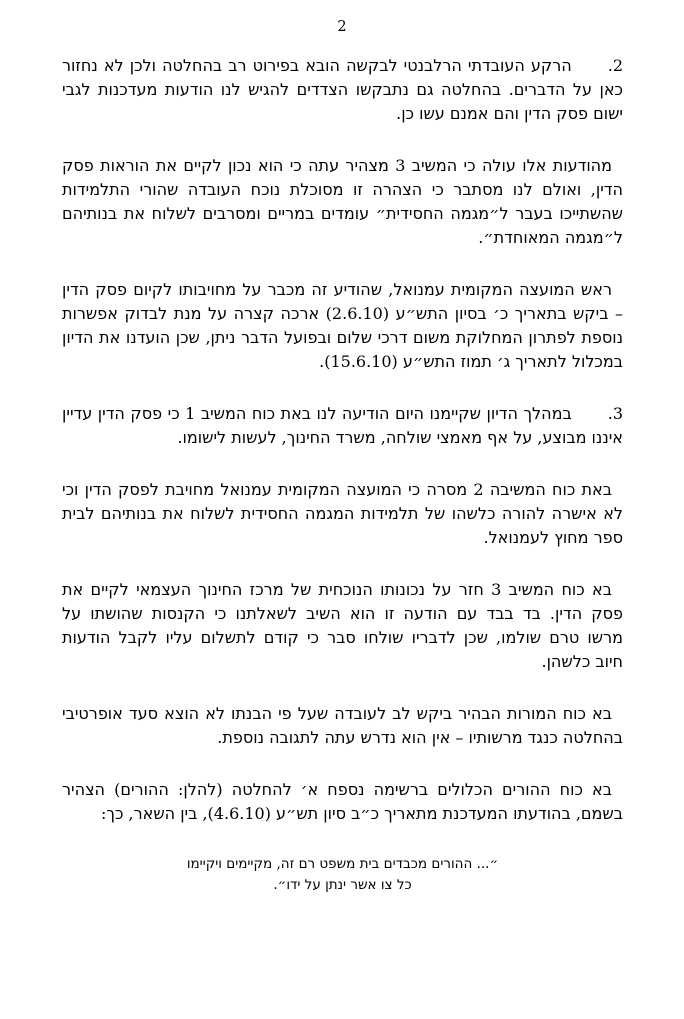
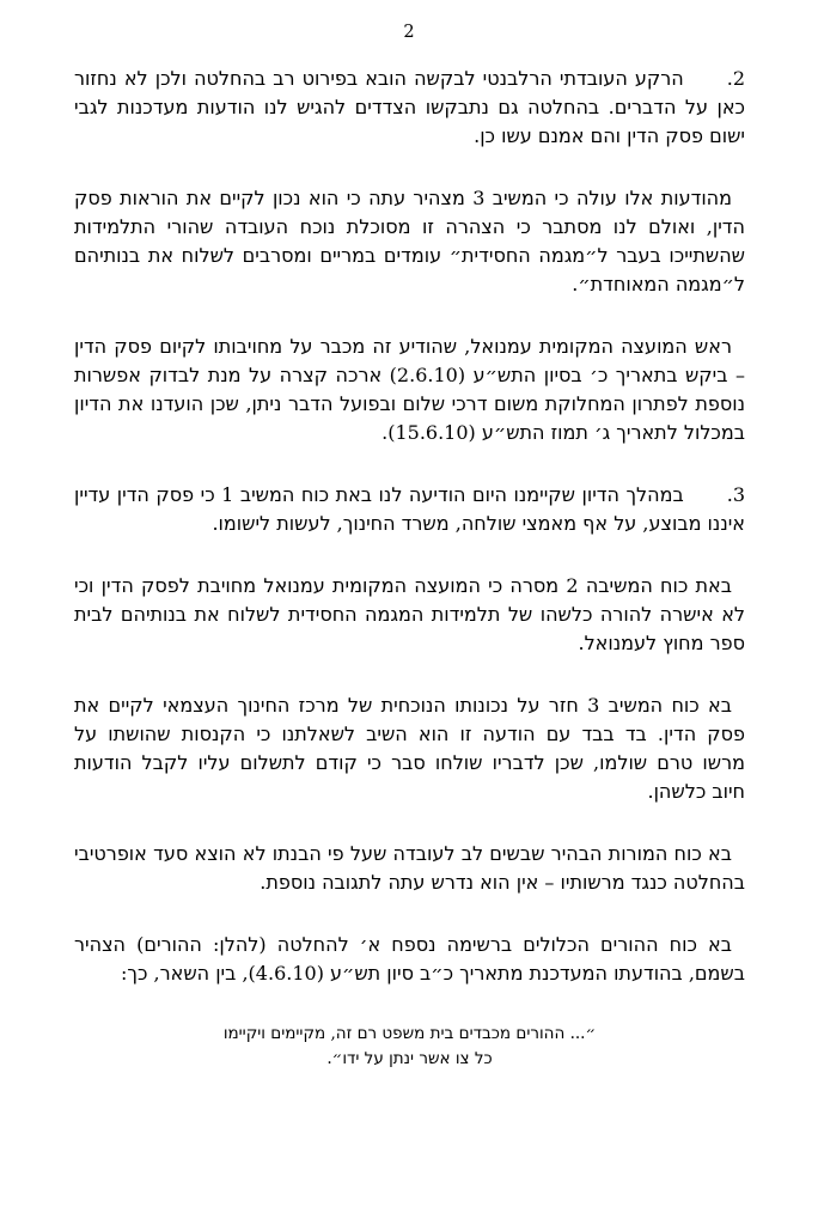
  2
  2.הרקע העובדתי הרלבנטי לבקשה הובא בפירוט רב בהחלטה ולכן לא נחזור כאן על הדברים. בהחלטה גם נתבקשו הצדדים להגיש לנו הודעות מעדכנות לגבי ישום פסק הדין והם אמנם עשו כן.
  מהודעות אלו עולה כי המשיב 3 מצהיר עתה כי הוא נכון לקיים את הוראות פסק הדין, ואולם לנו מסתבר כי הצהרה זו מסוכלת נוכח העובדה שהורי התלמידות שהשתייכו בעבר ל״מגמה החסידית״ עומדים במריים ומסרבים לשלוח את בנותיהם ל״מגמה המאוחדת״.
  ראש המועצה המקומית עמנואל, שהודיע זה מכבר על מחויבותו לקיום פסק הדין – ביקש בתאריך כ׳ בסיון התש״ע (2.6.10) ארכה קצרה על מנת לבדוק אפשרות נוספת לפתרון המחלוקת משום דרכי שלום ובפועל הדבר ניתן, שכן הועדנו את הדיון במכלול לתאריך ג׳ תמוז התש״ע (15.6.10).
  3.במהלך הדיון שקיימנו היום הודיעה לנו באת כוח המשיב 1 כי פסק הדין עדיין איננו מבוצע, על אף מאמצי שולחה, משרד החינוך, לעשות לישומו.
  באת כוח המשיבה 2 מסרה כי המועצה המקומית עמנואל מחויבת לפסק הדין וכי לא אישרה להורה כלשהו של תלמידות המגמה החסידית לשלוח את בנותיהם לבית ספר מחוץ לעמנואל.
  בא כוח המשיב 3 חזר על נכונותו הנוכחית של מרכז החינוך העצמאי לקיים את פסק הדין. בד בבד עם הודעה זו הוא השיב לשאלתנו כי הקנסות שהושתו על מרשו טרם שולמו, שכן לדבריו שולחו סבר כי קודם לתשלום עליו לקבל הודעות חיוב כלשהן.
- בא כוח המורות הבהיר ביקש לב לעובדה שעל פי הבנתו לא הוצא סעד אופרטיבי בהחלטה כנגד מרשותיו – אין הוא נדרש עתה לתגובה נוספת.
+ בא כוח המורות הבהיר שבשים לב לעובדה שעל פי הבנתו לא הוצא סעד אופרטיבי בהחלטה כנגד מרשותיו – אין הוא נדרש עתה לתגובה נוספת.
  בא כוח ההורים הכלולים ברשימה נספח א׳ להחלטה (להלן: ההורים) הצהיר בשמם, בהודעתו המעדכנת מתאריך כ״ב סיון תש״ע (4.6.10), בין השאר, כך:
  ״... ההורים מכבדים בית משפט רם זה, מקיימים ויקיימו
  כל צו אשר ינתן על ידו״.
